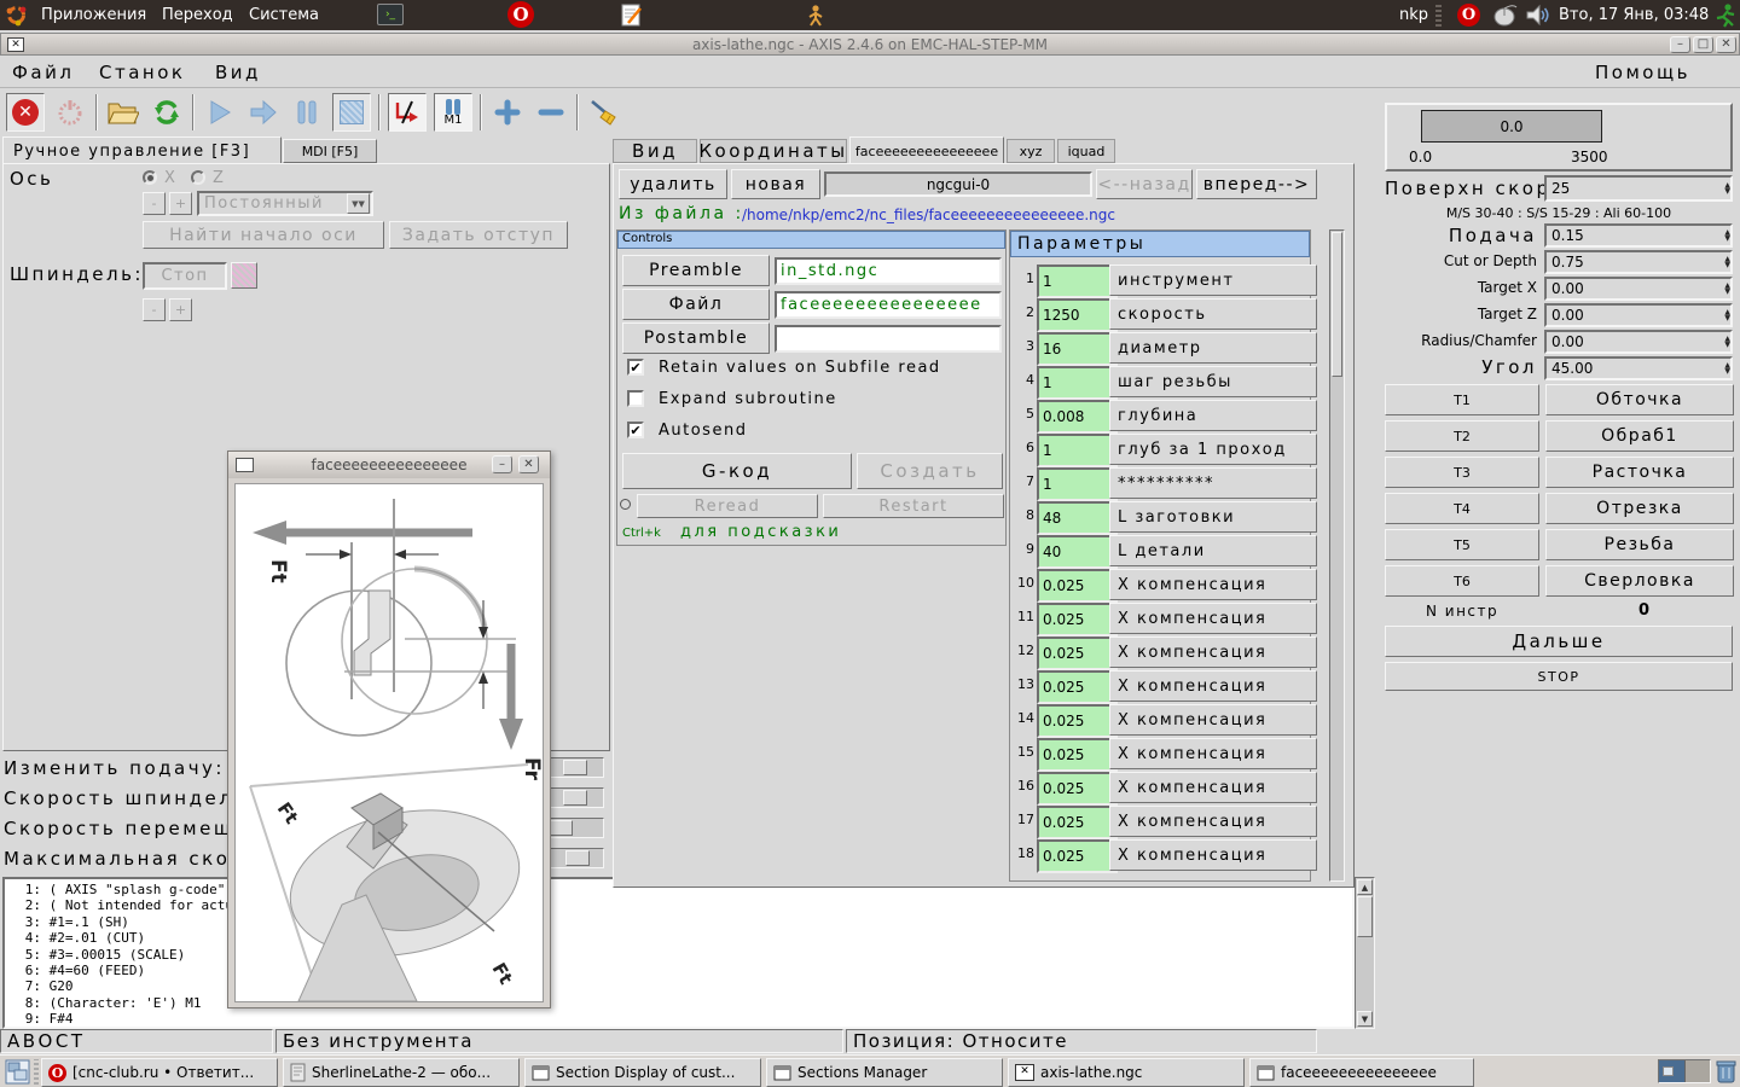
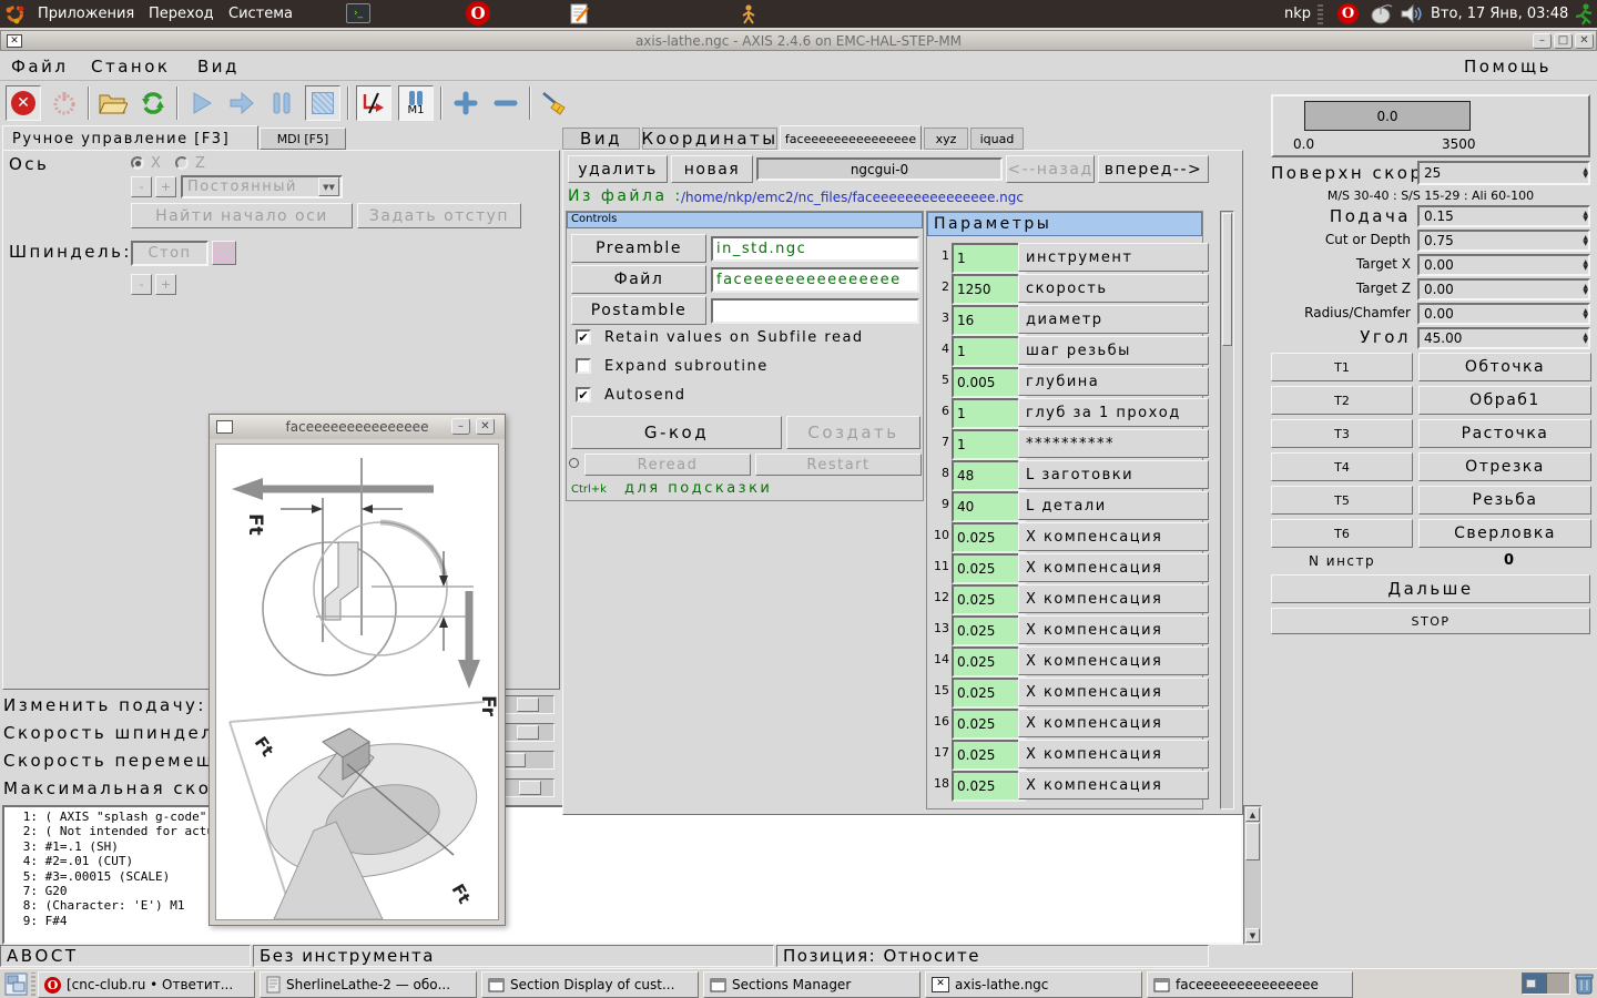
  Приложения
  Переход
  Система
  ›_
  O
  nkp
  O
  Вто, 17 Янв, 03:48
  ✕
  axis-lathe.ngc - AXIS 2.4.6 on EMC-HAL-STEP-MM
  –
  □
  ✕
  Файл
  Станок
  Вид
  Помощь
  ✕
  M1
  Ручное управление [F3]
  MDI [F5]
  Ось
  X
  Z
  -
  +
  Постоянный
  ▼▼
  Найти начало оси
  Задать отступ
  Шпиндель:
  Стоп
  -
  +
  Изменить подачу:
  Скорость шпинде
  Скорость перемещ
  Максимальная ско
  1: ( AXIS "splash g-code"
  2: ( Not intended for act
  3: #1=.1 (SH)
  4: #2=.01 (CUT)
  5: #3=.00015 (SCALE)
- 6: #4=60 (FEED)
  7: G20
  8: (Character: 'E') M1
  9: F#4
  ▲
  ▼
  АВОСТ
  Без инструмента
  Позиция: Относите
  Вид
  Координаты
  faceeeeeeeeeeeeeee
  xyz
  iquad
  удалить
  новая
  ngcgui-0
  <--назад
  вперед-->
  Из файла :
  /home/nkp/emc2/nc_files/faceeeeeeeeeeeeeee.ngc
  Controls
  Preamble
  in_std.ngc
  Файл
  faceeeeeeeeeeeeeee
  Postamble
  ✔
  Retain values on Subfile read
  Expand subroutine
  ✔
  Autosend
  G-код
  Создать
  Reread
  Restart
  Ctrl+k
  для подсказки
  Параметры
  1
  1
  инструмент
  2
  1250
  скорость
  3
  16
  диаметр
  4
  1
  шаг резьбы
  5
- 0.008
+ 0.005
  глубина
  6
  1
  глуб за 1 проход
  7
  1
  **********
  8
  48
  L заготовки
  9
  40
  L детали
  10
  0.025
  X компенсация
  11
  0.025
  X компенсация
  12
  0.025
  X компенсация
  13
  0.025
  X компенсация
  14
  0.025
  X компенсация
  15
  0.025
  X компенсация
  16
  0.025
  X компенсация
  17
  0.025
  X компенсация
  18
  0.025
  X компенсация
  0.0
  0.0
  3500
  Поверхн ско
  25
  M/S 30-40 : S/S 15-29 : Ali 60-100
  Подача
  0.15
  Cut or Depth
  0.75
  Target X
  0.00
  Target Z
  0.00
  Radius/Chamfer
  0.00
  Угол
  45.00
  T1
  Обточка
  T2
  Обраб1
  T3
  Расточка
  T4
  Отрезка
  T5
  Резьба
  T6
  Сверловка
  N инстр
  0
  Дальше
  STOP
  faceeeeeeeeeeeeeee
  –
  ✕
  O
  [cnc-club.ru • Ответит...
  SherlineLathe-2 — обо...
  Section Display of cust...
  Sections Manager
  ✕
  axis-lathe.ngc
  faceeeeeeeeeeeeeee
